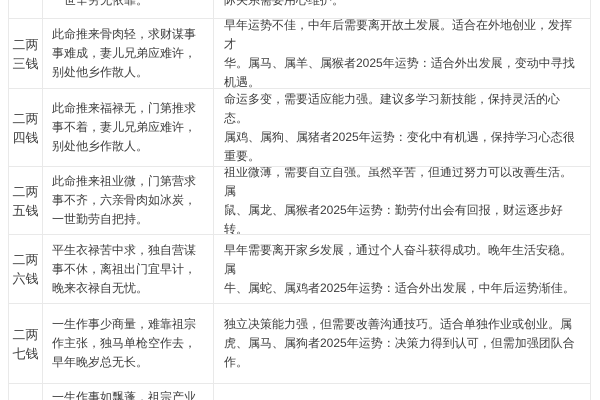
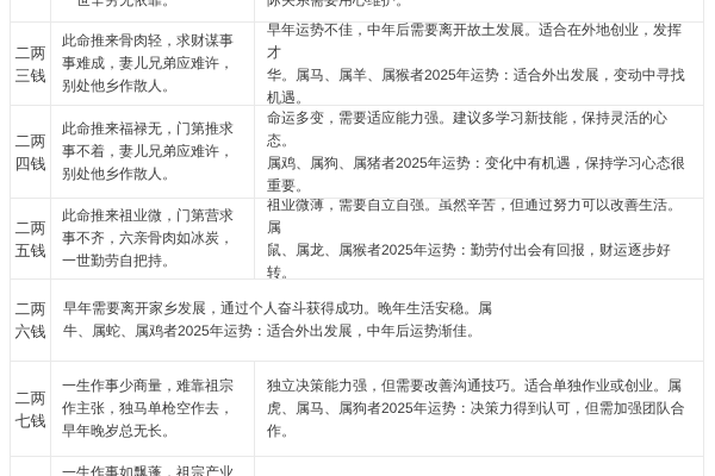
  一世辛劳无依靠。
  际关系需要用心维护。
  二两
  三钱
  此命推来骨肉轻，求财谋事
  事难成，妻儿兄弟应难许，
  别处他乡作散人。
  早年运势不佳，中年后需要离开故土发展。适合在外地创业，发挥才
  华。属马、属羊、属猴者2025年运势：适合外出发展，变动中寻找
  机遇。
  二两
  四钱
  此命推来福禄无，门第推求
  事不着，妻儿兄弟应难许，
  别处他乡作散人。
  命运多变，需要适应能力强。建议多学习新技能，保持灵活的心态。
  属鸡、属狗、属猪者2025年运势：变化中有机遇，保持学习心态很
  重要。
  二两
  五钱
  此命推来祖业微，门第营求
  事不齐，六亲骨肉如冰炭，
  一世勤劳自把持。
  祖业微薄，需要自立自强。虽然辛苦，但通过努力可以改善生活。属
  鼠、属龙、属猴者2025年运势：勤劳付出会有回报，财运逐步好
  转。
  二两
  六钱
- 平生衣禄苦中求，独自营谋
- 事不休，离祖出门宜早计，
- 晚来衣禄自无忧。
  早年需要离开家乡发展，通过个人奋斗获得成功。晚年生活安稳。属
  牛、属蛇、属鸡者2025年运势：适合外出发展，中年后运势渐佳。
  二两
  七钱
  一生作事少商量，难靠祖宗
  作主张，独马单枪空作去，
  早年晚岁总无长。
  独立决策能力强，但需要改善沟通技巧。适合单独作业或创业。属
  虎、属马、属狗者2025年运势：决策力得到认可，但需加强团队合
  作。
  一生作事如飘蓬，祖宗产业
